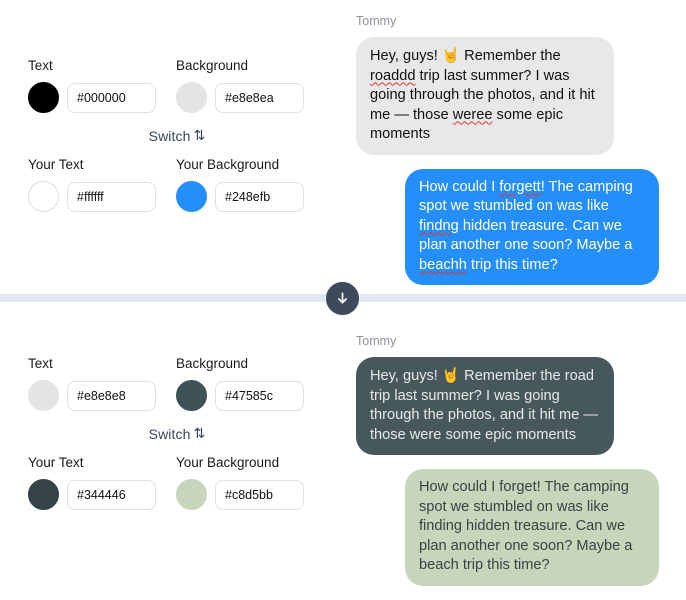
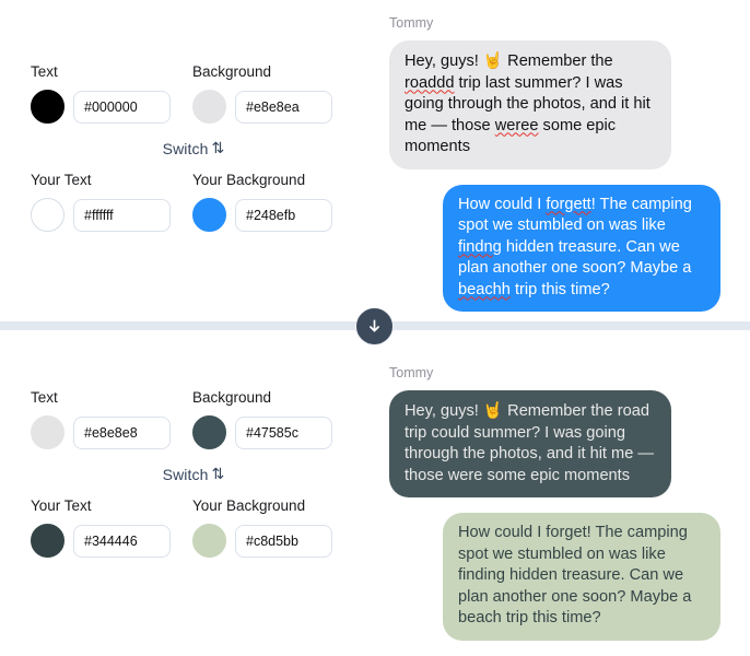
  Text
  #000000
  Background
  #e8e8ea
  Switch
  ⇅
  Your Text
  #ffffff
  Your Background
  #248efb
  Tommy
  Hey, guys! 🤘 Remember the roaddd trip last summer? I was going through the photos, and it hit me — those weree some epic moments
  How could I forgett! The camping spot we stumbled on was like findng hidden treasure. Can we plan another one soon? Maybe a beachh trip this time?
  Text
  #e8e8e8
  Background
  #47585c
  Switch
  ⇅
  Your Text
  #344446
  Your Background
  #c8d5bb
  Tommy
- Hey, guys! 🤘 Remember the road trip last summer? I was going through the photos, and it hit me — those were some epic moments
+ Hey, guys! 🤘 Remember the road trip could summer? I was going through the photos, and it hit me — those were some epic moments
  How could I forget! The camping spot we stumbled on was like finding hidden treasure. Can we plan another one soon? Maybe a beach trip this time?
